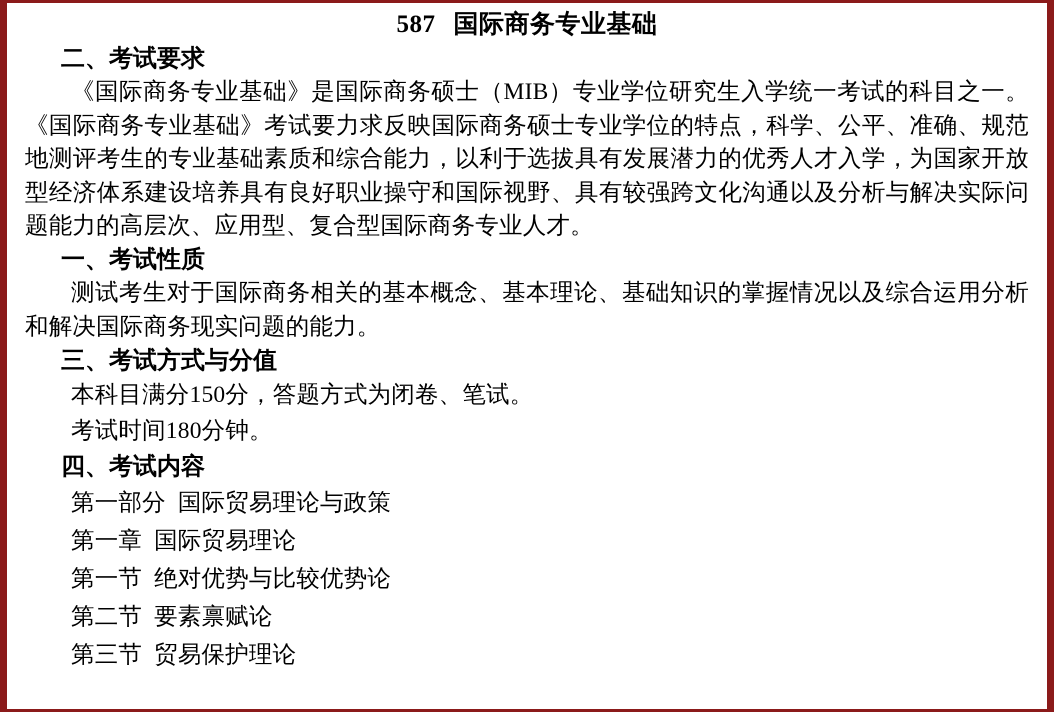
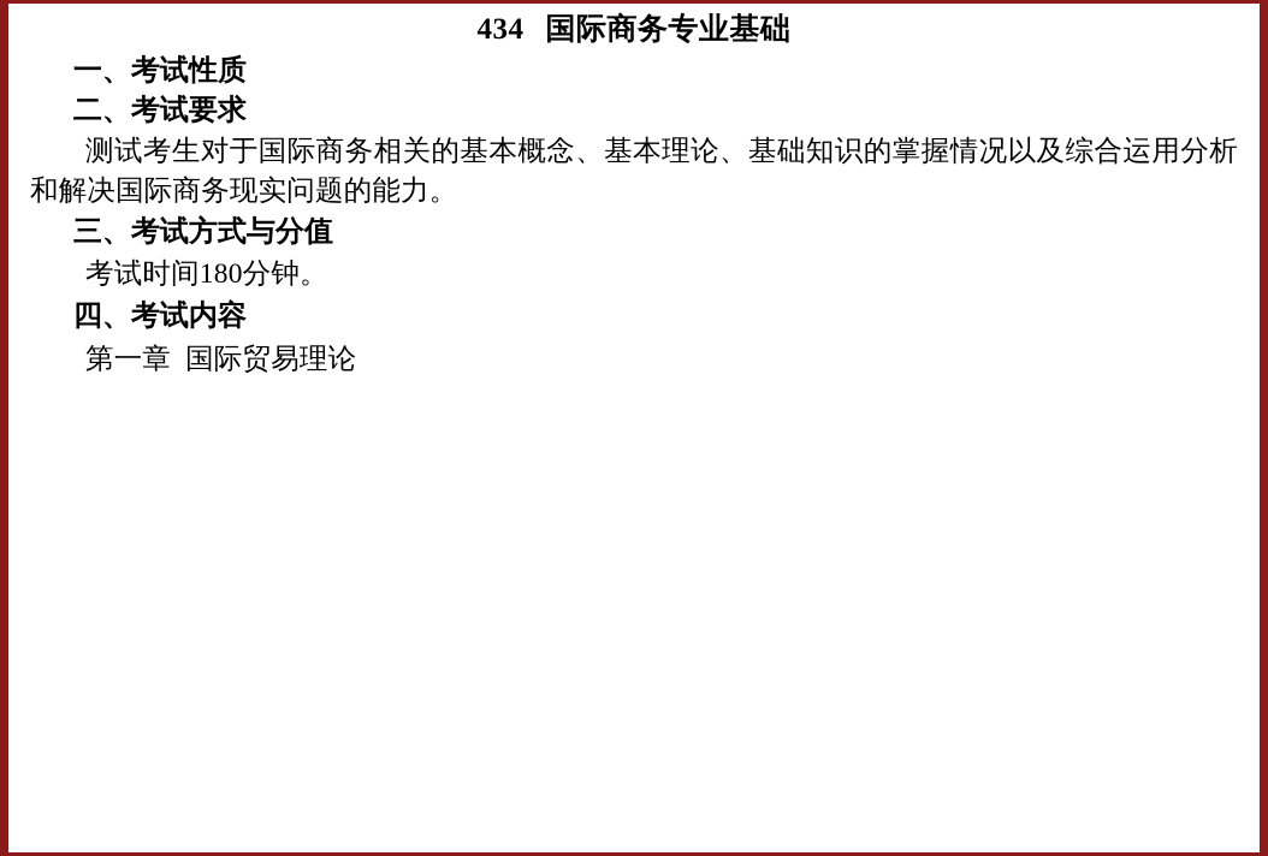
- 587 国际商务专业基础
+ 434 国际商务专业基础
- 二、考试要求
+ 一、考试性质
- 《国际商务专业基础》是国际商务硕士（MIB）专业学位研究生入学统一考试的科目之一。《国际商务专业基础》考试要力求反映国际商务硕士专业学位的特点，科学、公平、准确、规范地测评考生的专业基础素质和综合能力，以利于选拔具有发展潜力的优秀人才入学，为国家开放型经济体系建设培养具有良好职业操守和国际视野、具有较强跨文化沟通以及分析与解决实际问题能力的高层次、应用型、复合型国际商务专业人才。
- 一、考试性质
+ 二、考试要求
  测试考生对于国际商务相关的基本概念、基本理论、基础知识的掌握情况以及综合运用分析和解决国际商务现实问题的能力。
  三、考试方式与分值
- 本科目满分150分，答题方式为闭卷、笔试。
  考试时间180分钟。
  四、考试内容
- 第一部分 国际贸易理论与政策
  第一章 国际贸易理论
- 第一节 绝对优势与比较优势论
- 第二节 要素禀赋论
- 第三节 贸易保护理论
